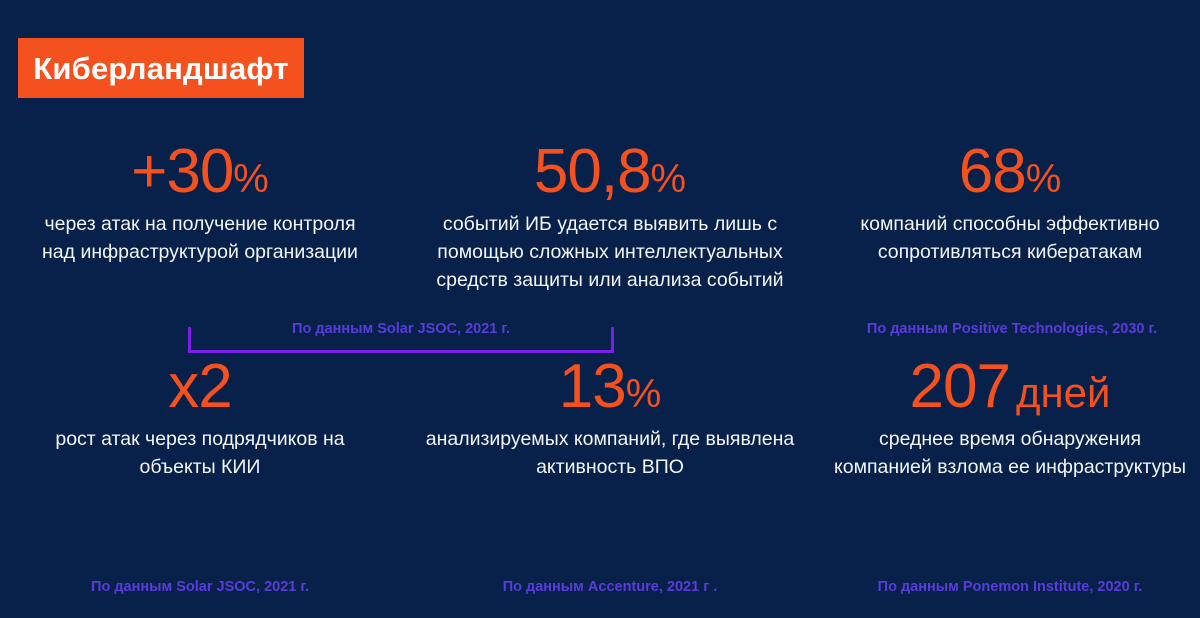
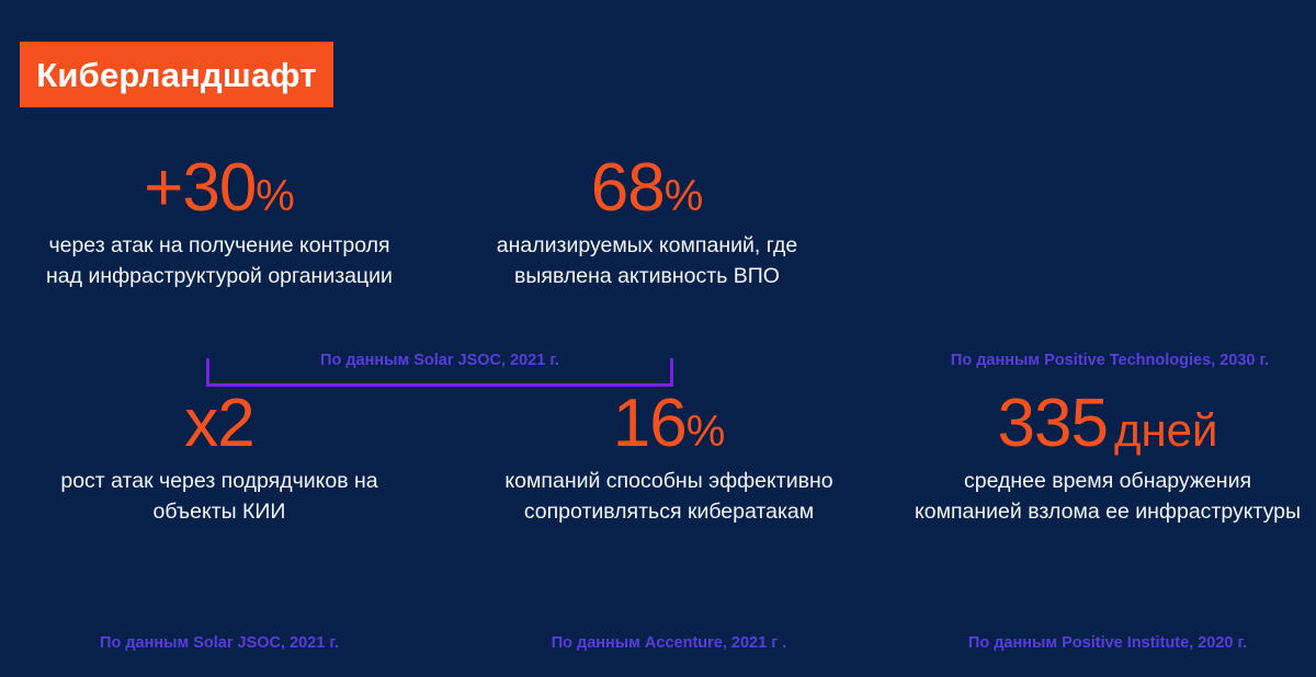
  Киберландшафт
  +30%
  через атак на получение контроля над инфраструктурой организации
- 50,8%
- событий ИБ удается выявить лишь с помощью сложных интеллектуальных средств защиты или анализа событий
  68%
- компаний способны эффективно сопротивляться кибератакам
+ анализируемых компаний, где выявлена активность ВПО
  x2
  рост атак через подрядчиков на объекты КИИ
- 13%
+ 16%
- анализируемых компаний, где выявлена активность ВПО
+ компаний способны эффективно сопротивляться кибератакам
- 207 дней
+ 335 дней
  среднее время обнаружения компанией взлома ее инфраструктуры
  По данным Solar JSOC, 2021 г.
  По данным Positive Technologies, 2030 г.
  По данным Solar JSOC, 2021 г.
  По данным Accenture, 2021 г .
- По данным Ponemon Institute, 2020 г.
+ По данным Positive Institute, 2020 г.
